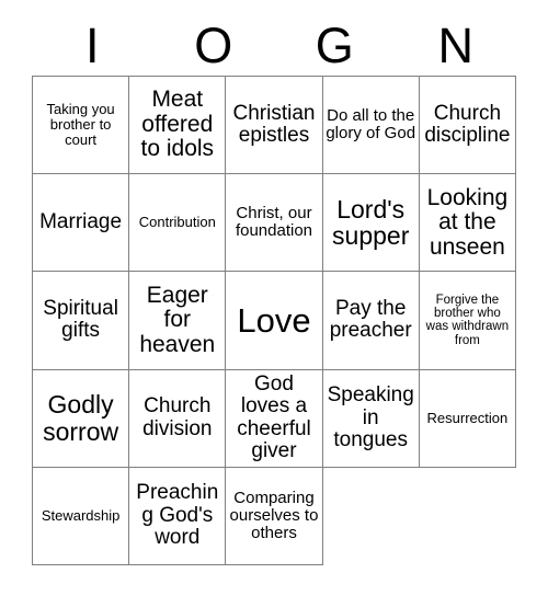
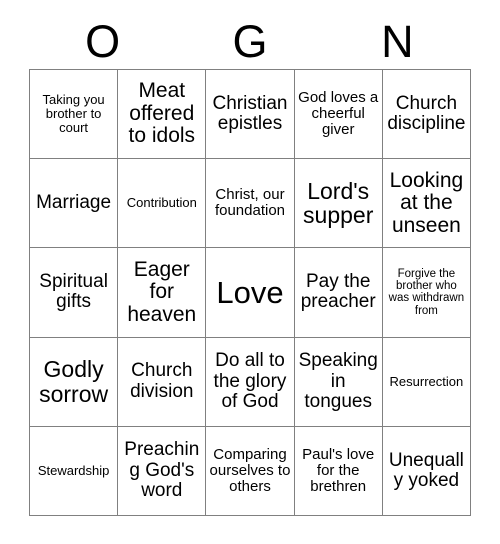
- I
  O
  G
  N
  Taking you brother to court
  Meat offered to idols
  Christian epistles
- Do all to the glory of God
+ God loves a cheerful giver
  Church discipline
  Marriage
  Contribution
  Christ, our foundation
  Lord's supper
  Looking at the unseen
  Spiritual gifts
  Eager for heaven
  Love
  Pay the preacher
  Forgive the brother who was withdrawn from
  Godly sorrow
  Church division
- God loves a cheerful giver
+ Do all to the glory of God
  Speaking in tongues
  Resurrection
  Stewardship
  Preaching God's word
  Comparing ourselves to others
+ Paul's love for the brethren
+ Unequally yoked
